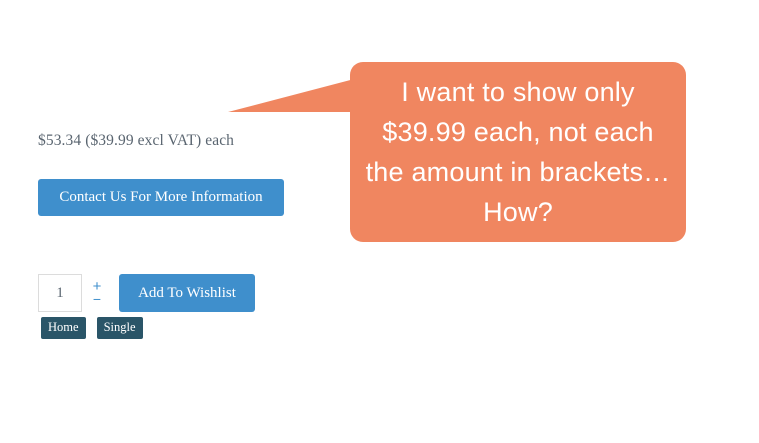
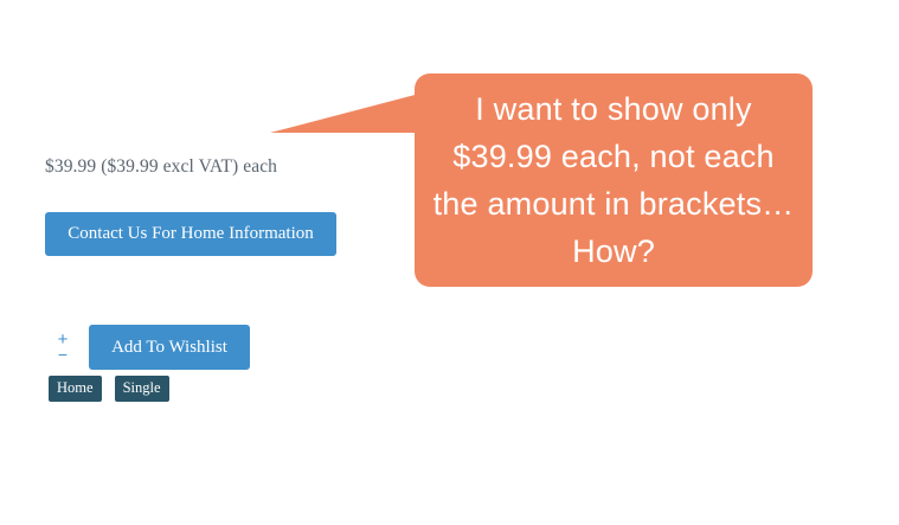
- $53.34 ($39.99 excl VAT) each
+ $39.99 ($39.99 excl VAT) each
- Contact Us For More Information
+ Contact Us For Home Information
- 1
  +
  −
  Add To Wishlist
  Home
  Single
  I want to show only $39.99 each, not each the amount in brackets… How?
